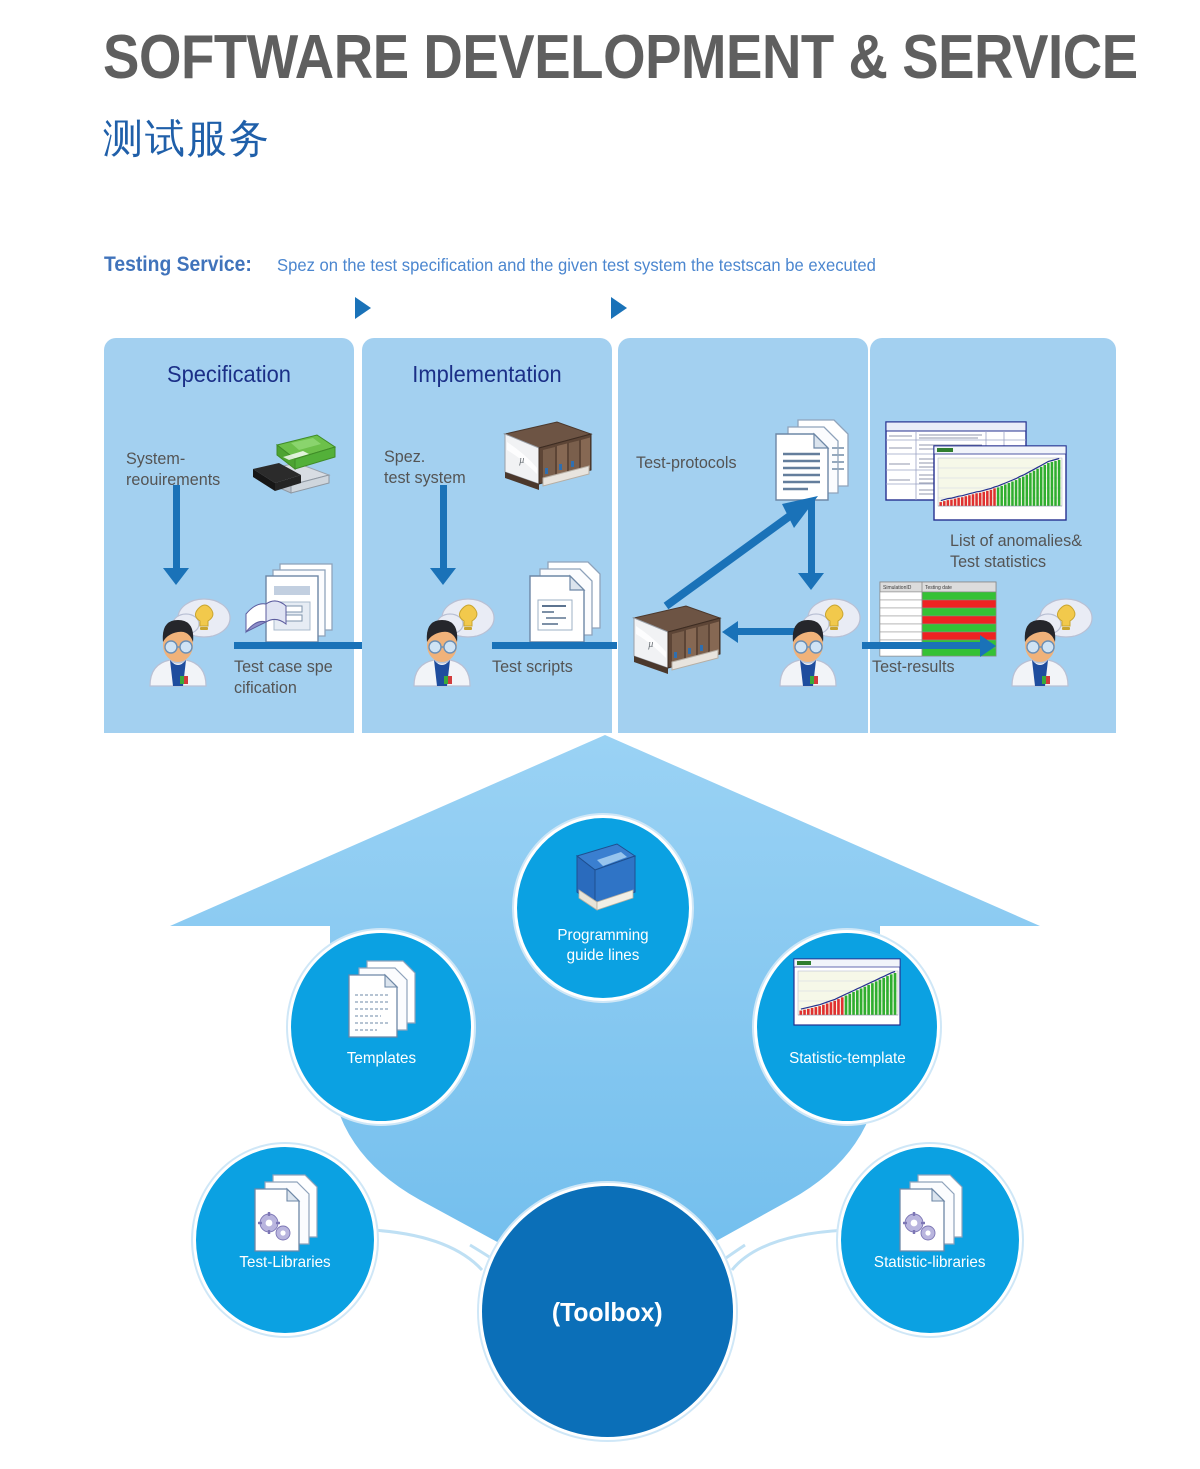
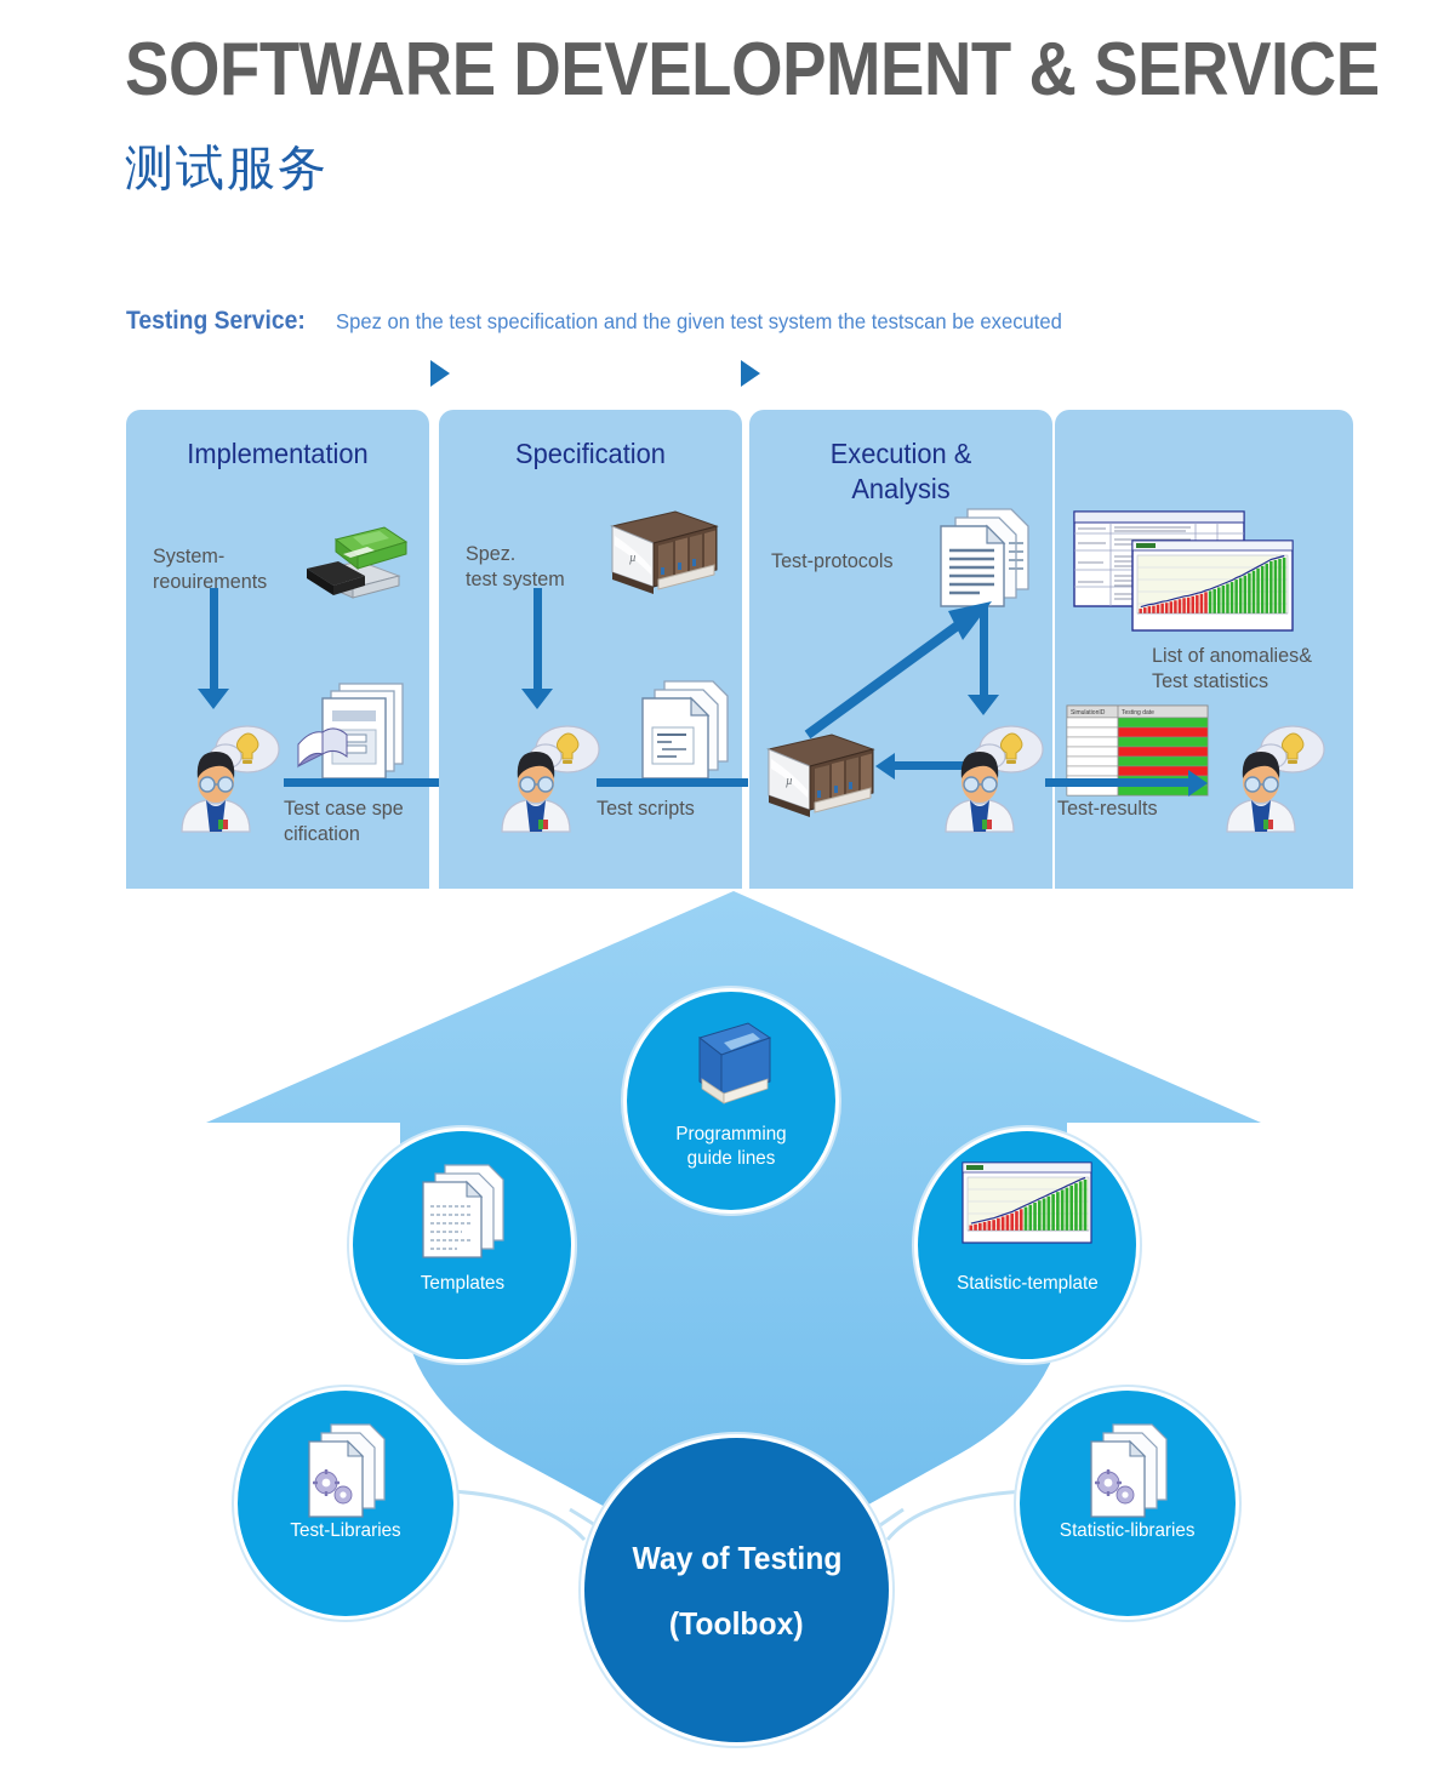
  SOFTWARE DEVELOPMENT & SERVICE
  测试服务
  Testing Service: Spez on the test specification and the given test system the testscan be executed
- Specification
+ Implementation
  System-
  reouirements
  Test case spe
  cification
- Implementation
+ Specification
  µ
  Spez.
  test system
  Test scripts
+ Execution &
+ Analysis
  Test-protocols
  µ
  List of anomalies&
  Test statistics
  Test-results
  Programming
  guide lines
  Templates
  Statistic-template
  Test-Libraries
  Statistic-libraries
+ Way of Testing
  (Toolbox)
